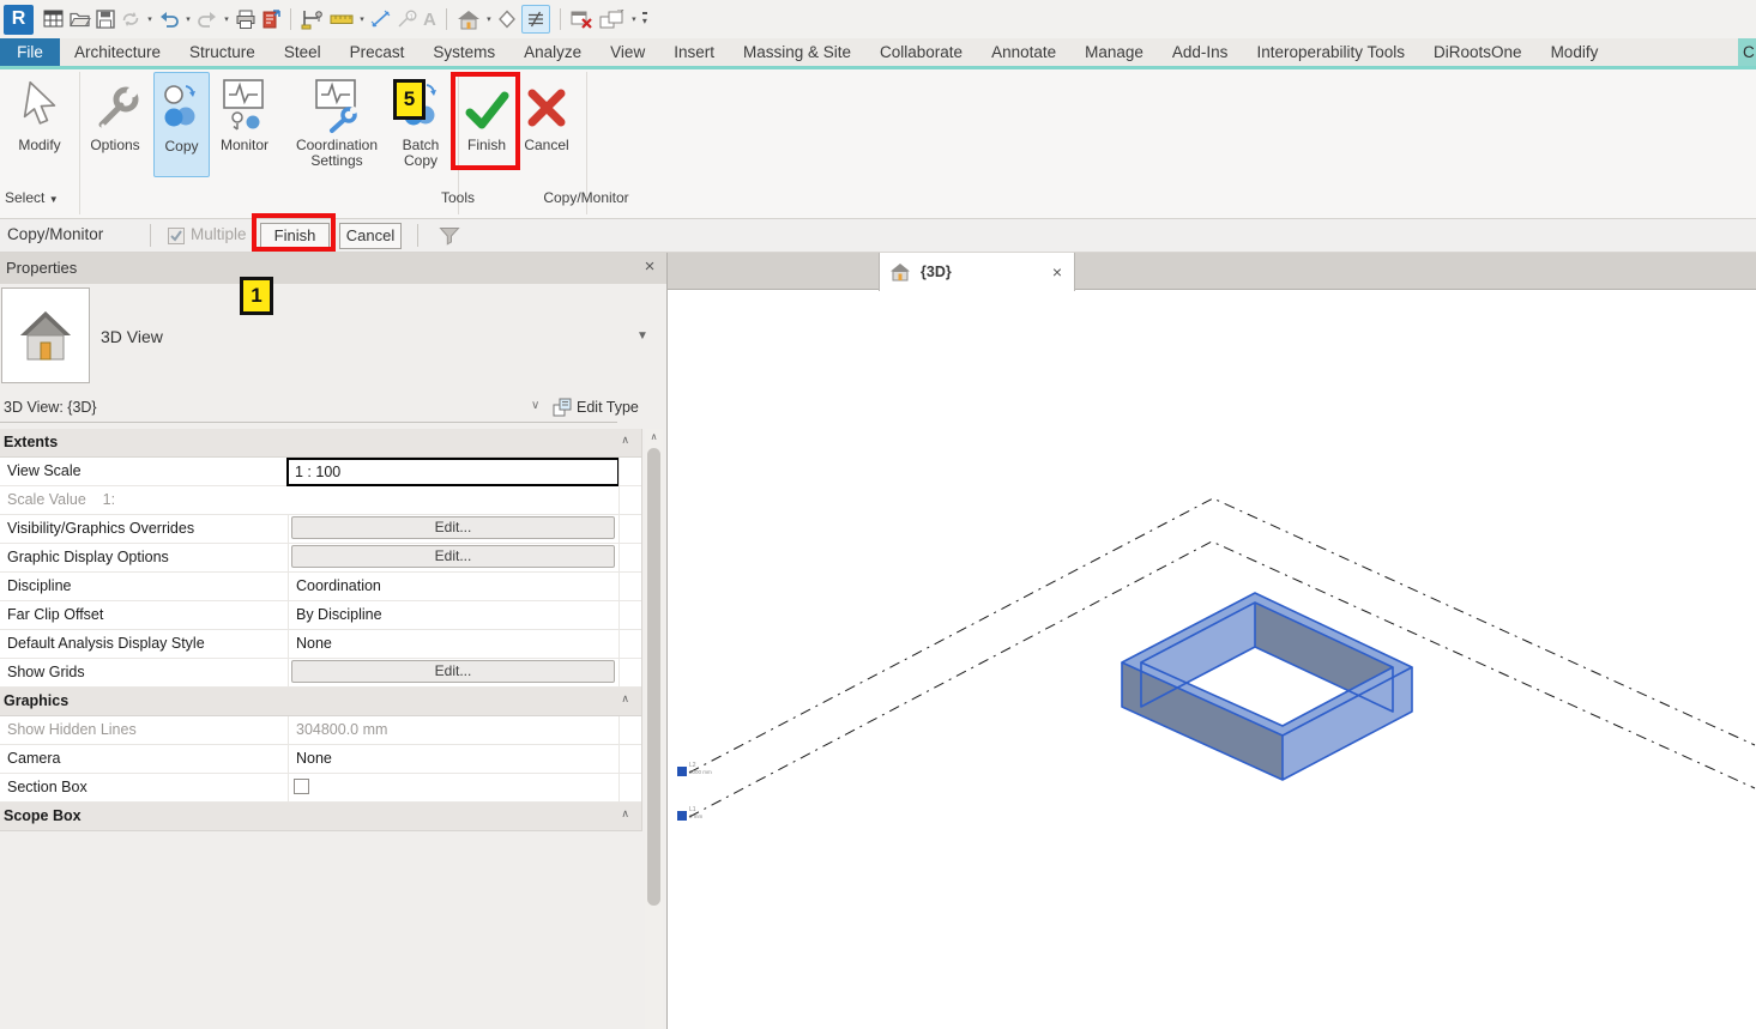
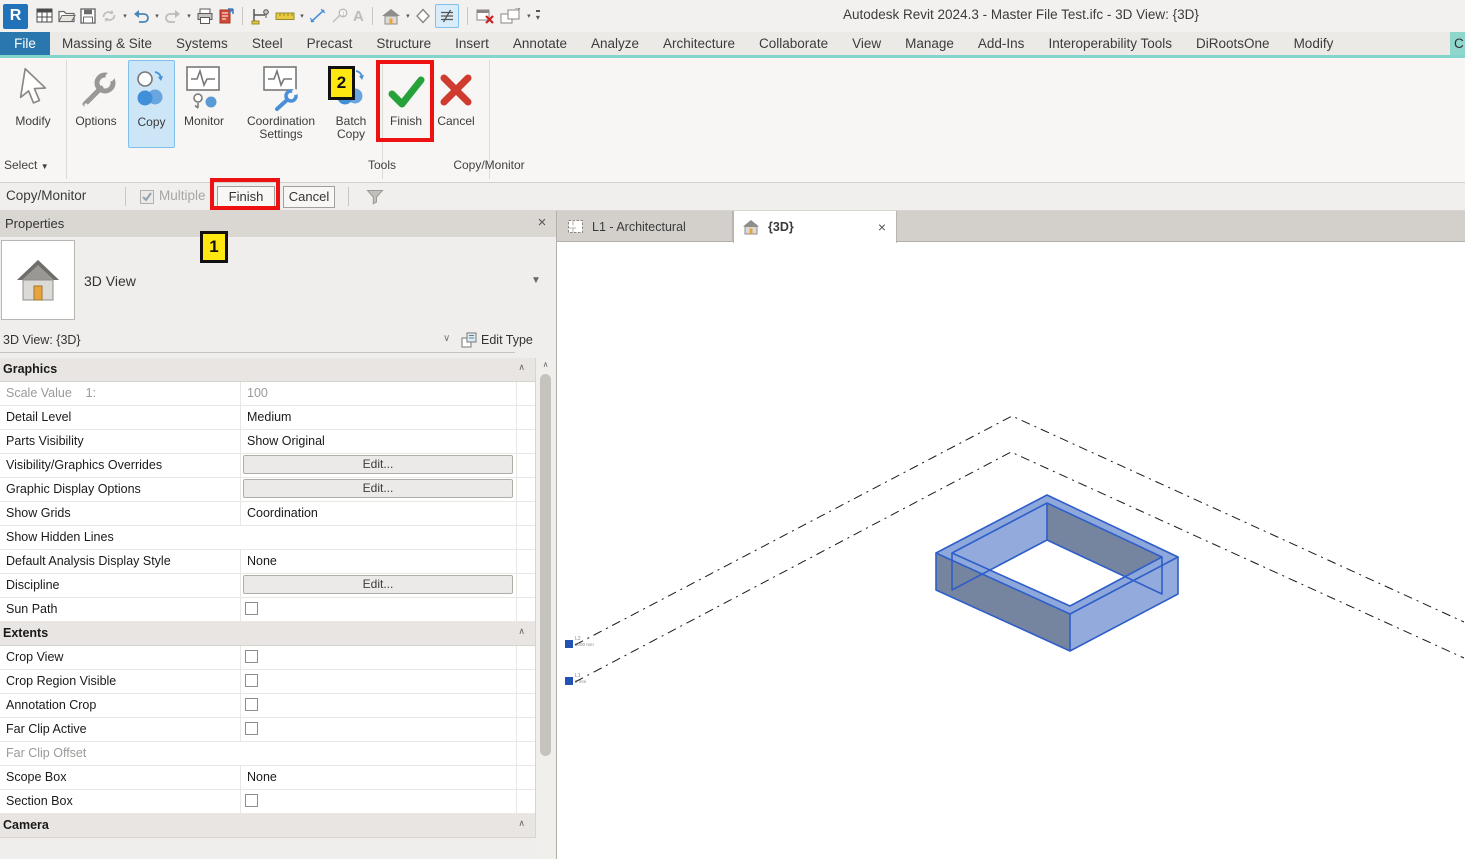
  R
  A
  ▾
+ Autodesk Revit 2024.3 - Master File Test.ifc - 3D View: {3D}
  File
- Architecture
+ Massing & Site
- Structure
+ Systems
  Steel
  Precast
- Systems
+ Structure
- Analyze
+ Insert
- View
+ Annotate
- Insert
+ Analyze
- Massing & Site
+ Architecture
  Collaborate
- Annotate
+ View
  Manage
  Add-Ins
  Interoperability Tools
  DiRootsOne
  Modify
  C
  Modify
  Options
  Copy
  Monitor
  Coordination Settings
  Batch Copy
  Finish
  Cancel
  Select ▼
  Tools
  Copy/Monitor
  Copy/Monitor
  Multiple
  Finish
  Cancel
  Properties
  ×
  3D View
  ▼
  3D View: {3D}
  ∨
  Edit Type
- Extents
+ Graphics
  ∧
- View Scale
- 1 : 100
  Scale Value 1:
+ 100
+ Detail Level
+ Medium
+ Parts Visibility
+ Show Original
  Visibility/Graphics Overrides
  Edit...
  Graphic Display Options
  Edit...
- Discipline
+ Show Grids
  Coordination
- Far Clip Offset
+ Show Hidden Lines
- By Discipline
  Default Analysis Display Style
  None
- Show Grids
+ Discipline
  Edit...
+ Sun Path
- Graphics
+ Extents
  ∧
+ Crop View
+ Crop Region Visible
+ Annotation Crop
+ Far Clip Active
- Show Hidden Lines
+ Far Clip Offset
- 304800.0 mm
- Camera
+ Scope Box
  None
  Section Box
- Scope Box
+ Camera
  ∧
  ∧
+ L1 - Architectural
  {3D}
  ×
- 5
+ 2
  1
